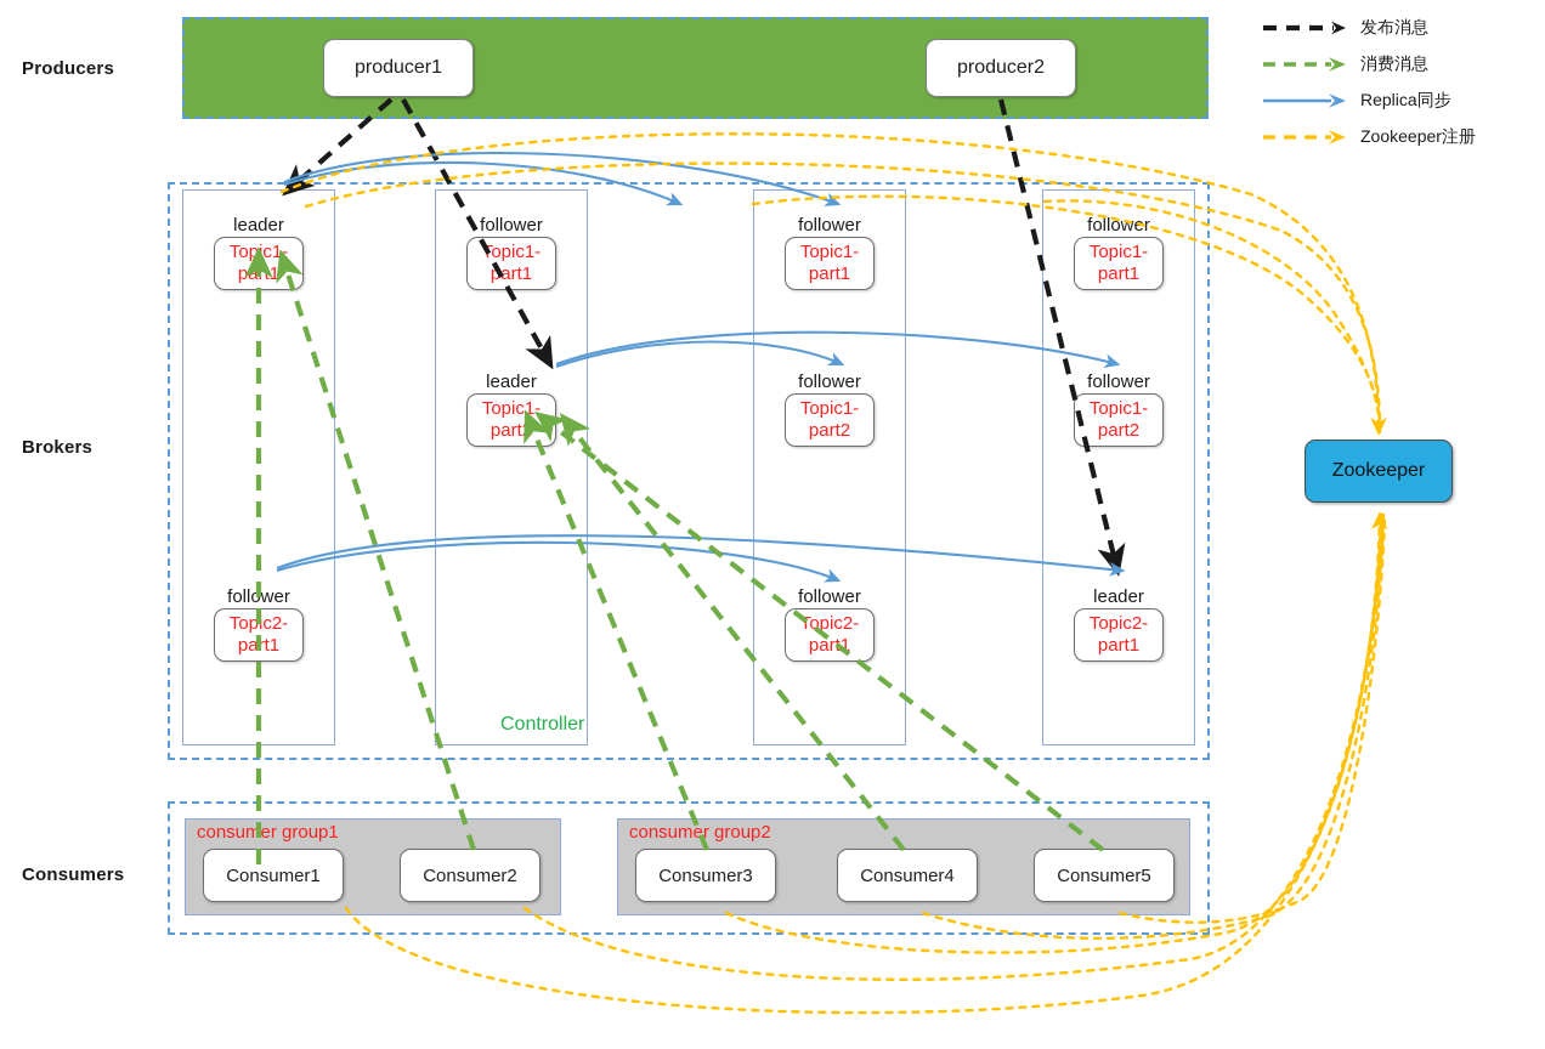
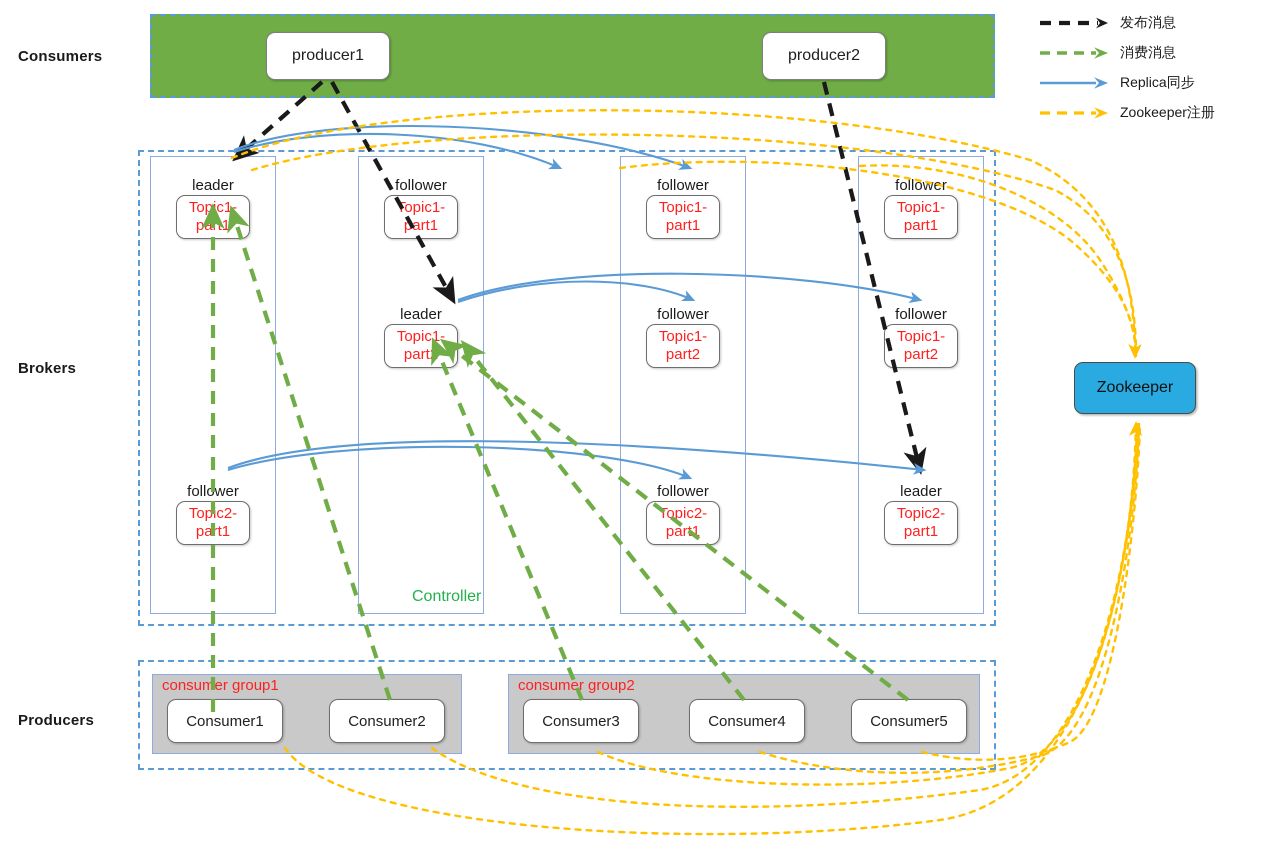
- Producers
+ Consumers
  Brokers
- Consumers
+ Producers
  producer1
  producer2
  leader
  Topic1-
  pat1
  follower
  opic1-
  part1
  follower
  Topic1-
  part1
  followr
  Topic1-
  part1
  leader
  Topic1-
  part2
  follower
  Topic1-
  part2
  follower
  Topic1-
  part2
  follower
  Topc2-
  pat1
  follower
  Topic2-
  par1
  leader
  Topic2-
  part1
  Controller
  Zookeeper
  consumer group1
  Consumer1
  Consumer2
  consumer group2
  Consumer3
  Consumer4
  Consumer5
  发布消息
  消费消息
  Replica同步
  Zookeeper注册
